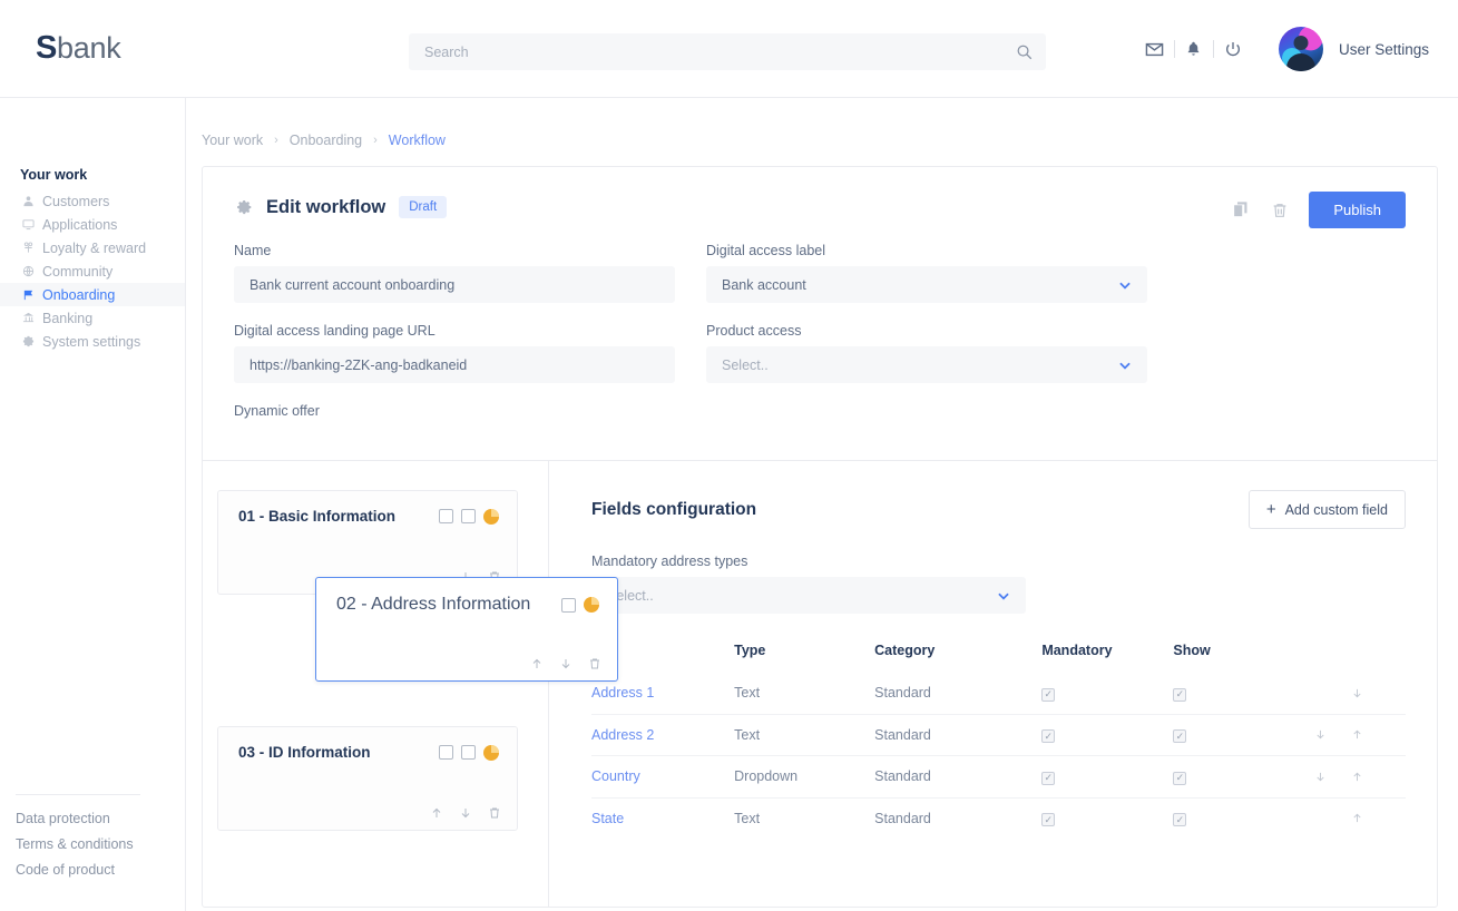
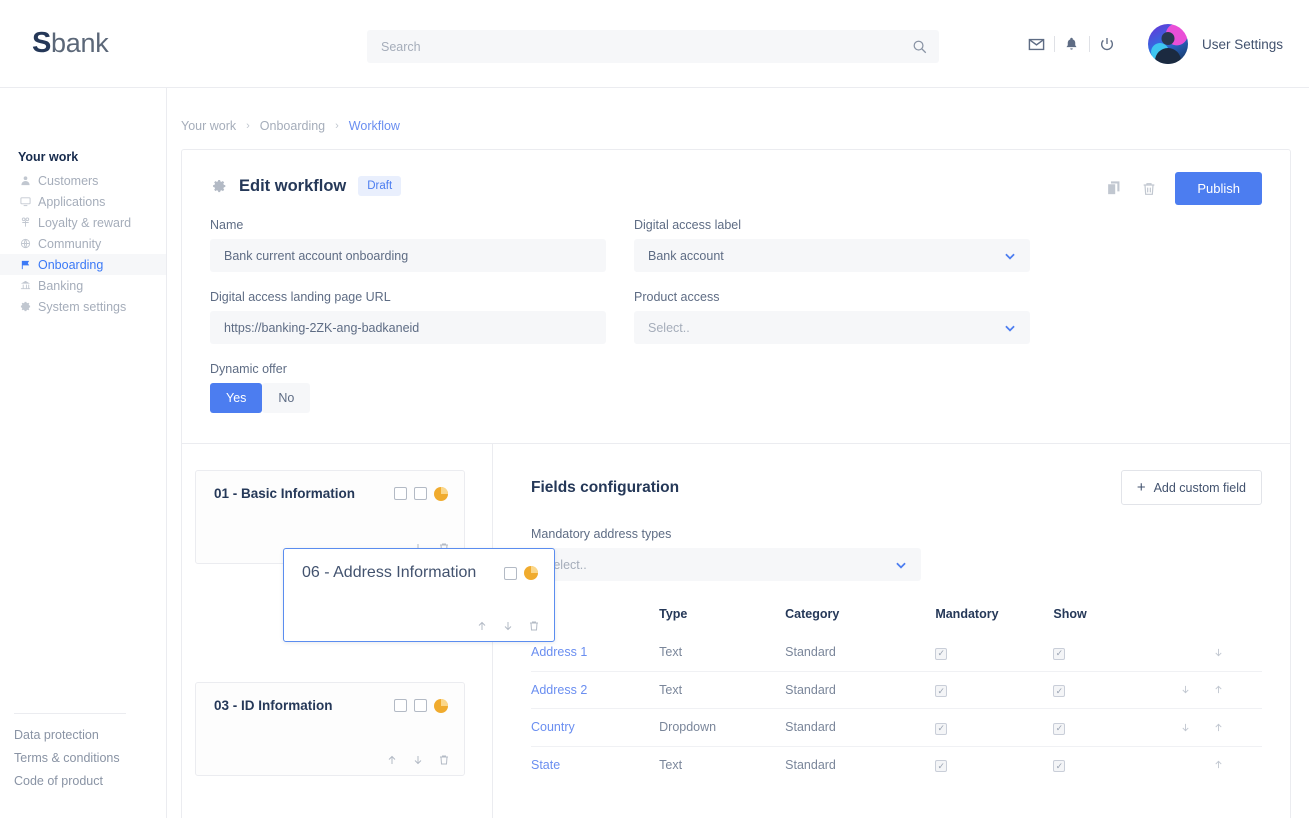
  Sbank
  Search
  User Settings
  Your work
  Customers
  Applications
  Loyalty & reward
  Community
  Onboarding
  Banking
  System settings
  Data protection
  Terms & conditions
  Code of product
  Your work
  ›
  Onboarding
  ›
  Workflow
  Edit workflow
  Draft
  Publish
  Name
  Bank current account onboarding
  Digital access label
  Bank account
  Digital access landing page URL
  https://banking-2ZK-ang-badkaneid
  Product access
  Select..
  Dynamic offer
+ Yes
+ No
  01 - Basic Information
  03 - ID Information
- 02 - Address Information
+ 06 - Address Information
  Fields configuration
  +
  Add custom field
  Mandatory address types
  elect..
  	Type	Category	Mandatory	Show
  Address 1	Text	Standard	✓	✓
  Address 2	Text	Standard	✓	✓
  Country	Dropdown	Standard	✓	✓
  State	Text	Standard	✓	✓
